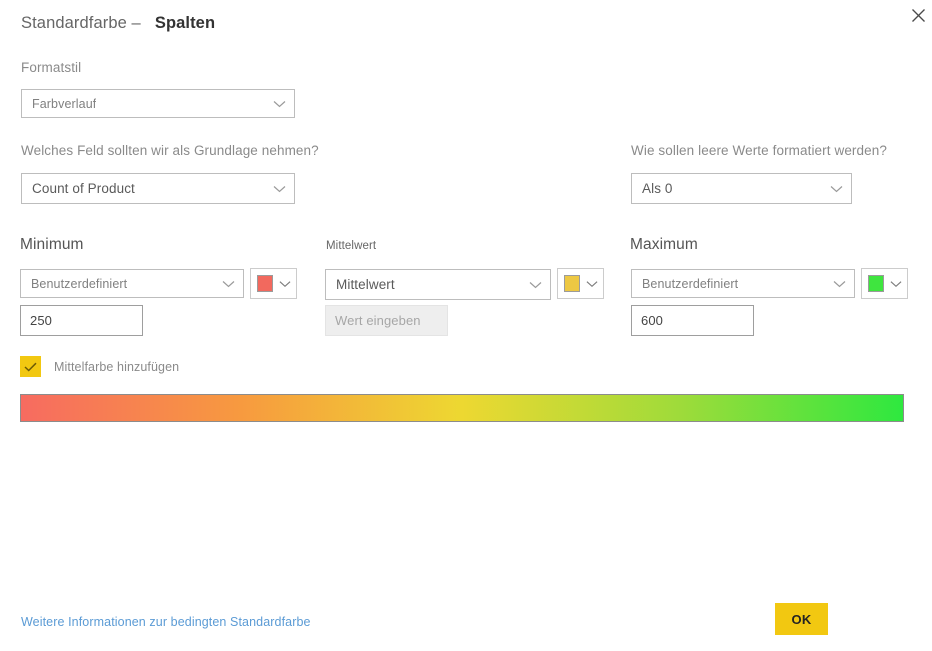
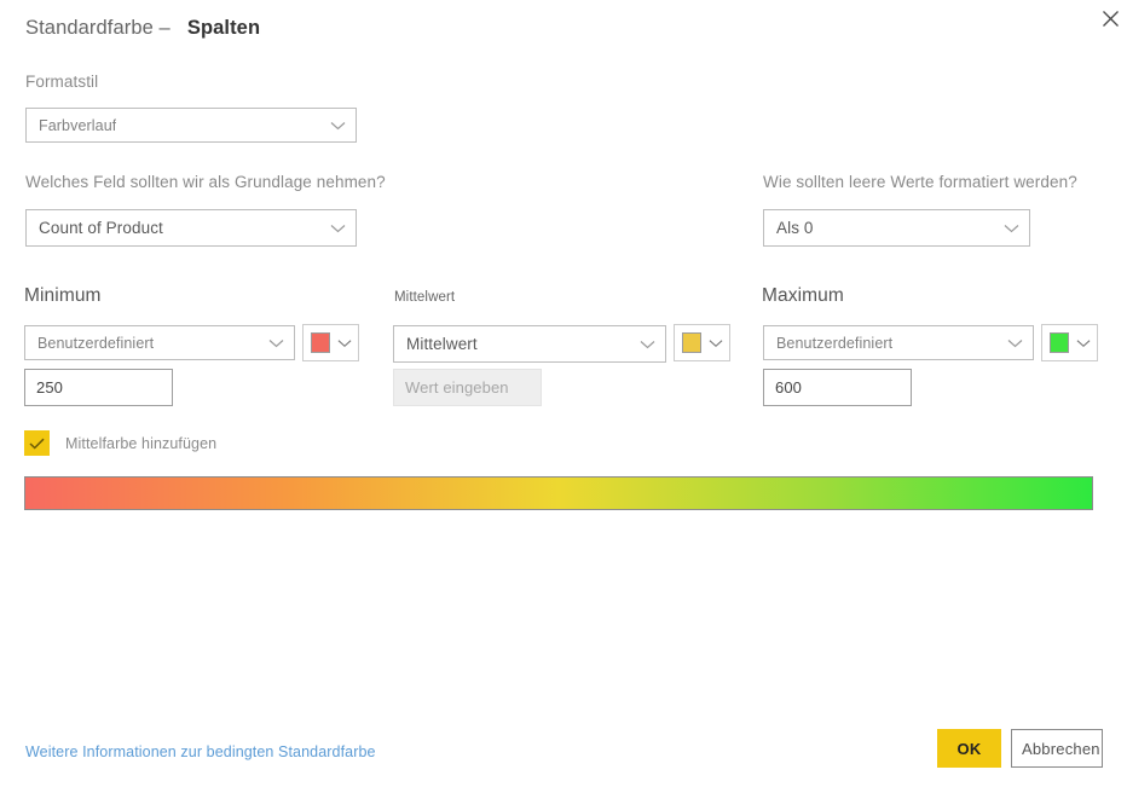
  Standardfarbe –
  Spalten
  Formatstil
  Farbverlauf
  Welches Feld sollten wir als Grundlage nehmen?
  Count of Product
- Wie sollen leere Werte formatiert werden?
+ Wie sollten leere Werte formatiert werden?
  Als 0
  Minimum
  Benutzerdefiniert
  250
  Mittelwert
  Mittelwert
  Wert eingeben
  Maximum
  Benutzerdefiniert
  600
  Mittelfarbe hinzufügen
  Weitere Informationen zur bedingten Standardfarbe
  OK
+ Abbrechen
